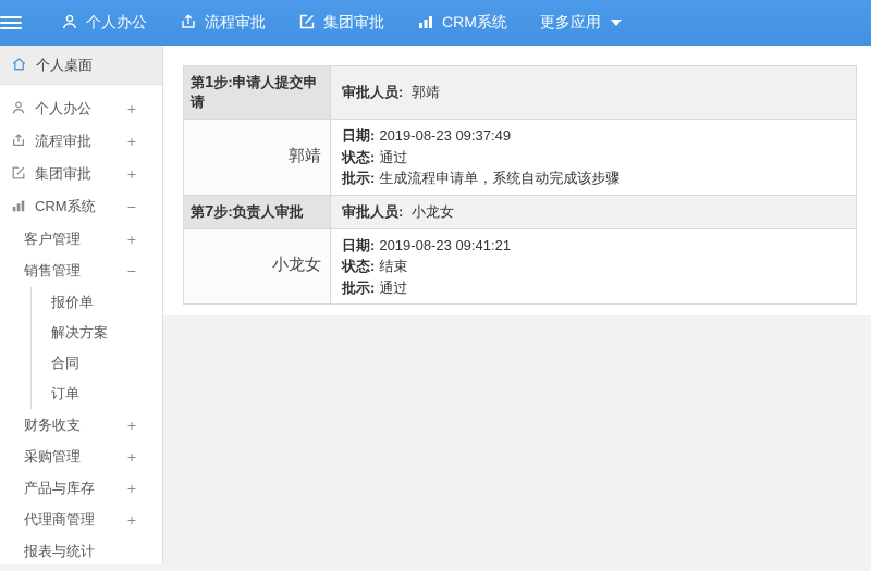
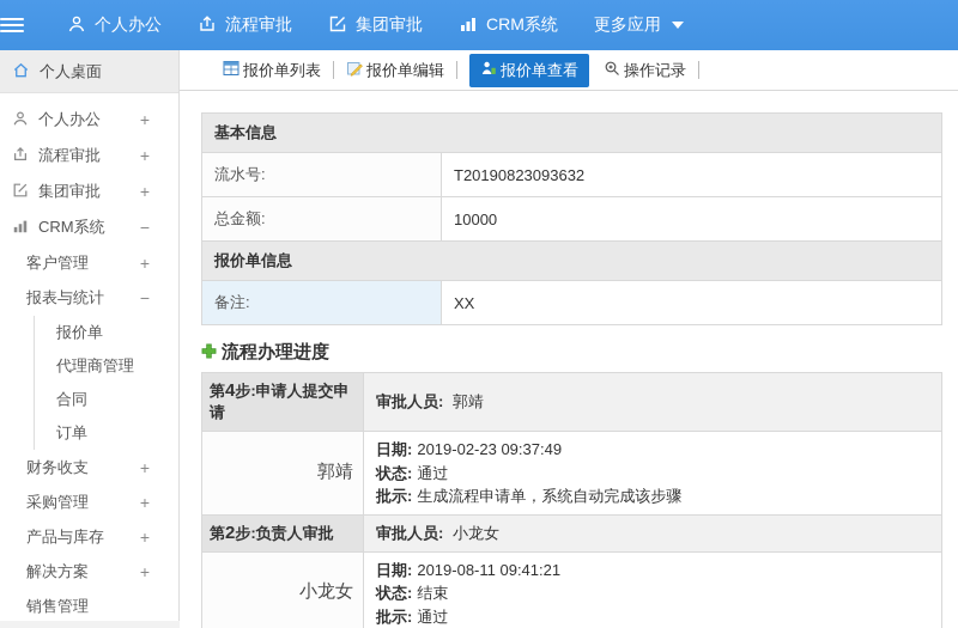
  个人办公
  流程审批
  集团审批
  CRM系统
  更多应用
  个人桌面
  个人办公
  +
  流程审批
  +
  集团审批
  +
  CRM系统
  −
  客户管理
  +
- 销售管理
+ 报表与统计
  −
  报价单
- 解决方案
+ 代理商管理
  合同
  订单
  财务收支
  +
  采购管理
  +
  产品与库存
  +
- 代理商管理
+ 解决方案
  +
- 报表与统计
+ 销售管理
+ 报价单列表
+ 报价单编辑
+ 报价单查看
+ 操作记录
+ 基本信息
+ 流水号:	T20190823093632
+ 总金额:	10000
+ 报价单信息
+ 备注:	XX
+ 流程办理进度
- 第1步:申请人提交申请	审批人员: 郭靖
+ 第4步:申请人提交申请	审批人员: 郭靖
- 郭靖	日期: 2019-08-23 09:37:49 状态: 通过 批示: 生成流程申请单，系统自动完成该步骤
+ 郭靖	日期: 2019-02-23 09:37:49 状态: 通过 批示: 生成流程申请单，系统自动完成该步骤
- 第7步:负责人审批	审批人员: 小龙女
+ 第2步:负责人审批	审批人员: 小龙女
- 小龙女	日期: 2019-08-23 09:41:21 状态: 结束 批示: 通过
+ 小龙女	日期: 2019-08-11 09:41:21 状态: 结束 批示: 通过
